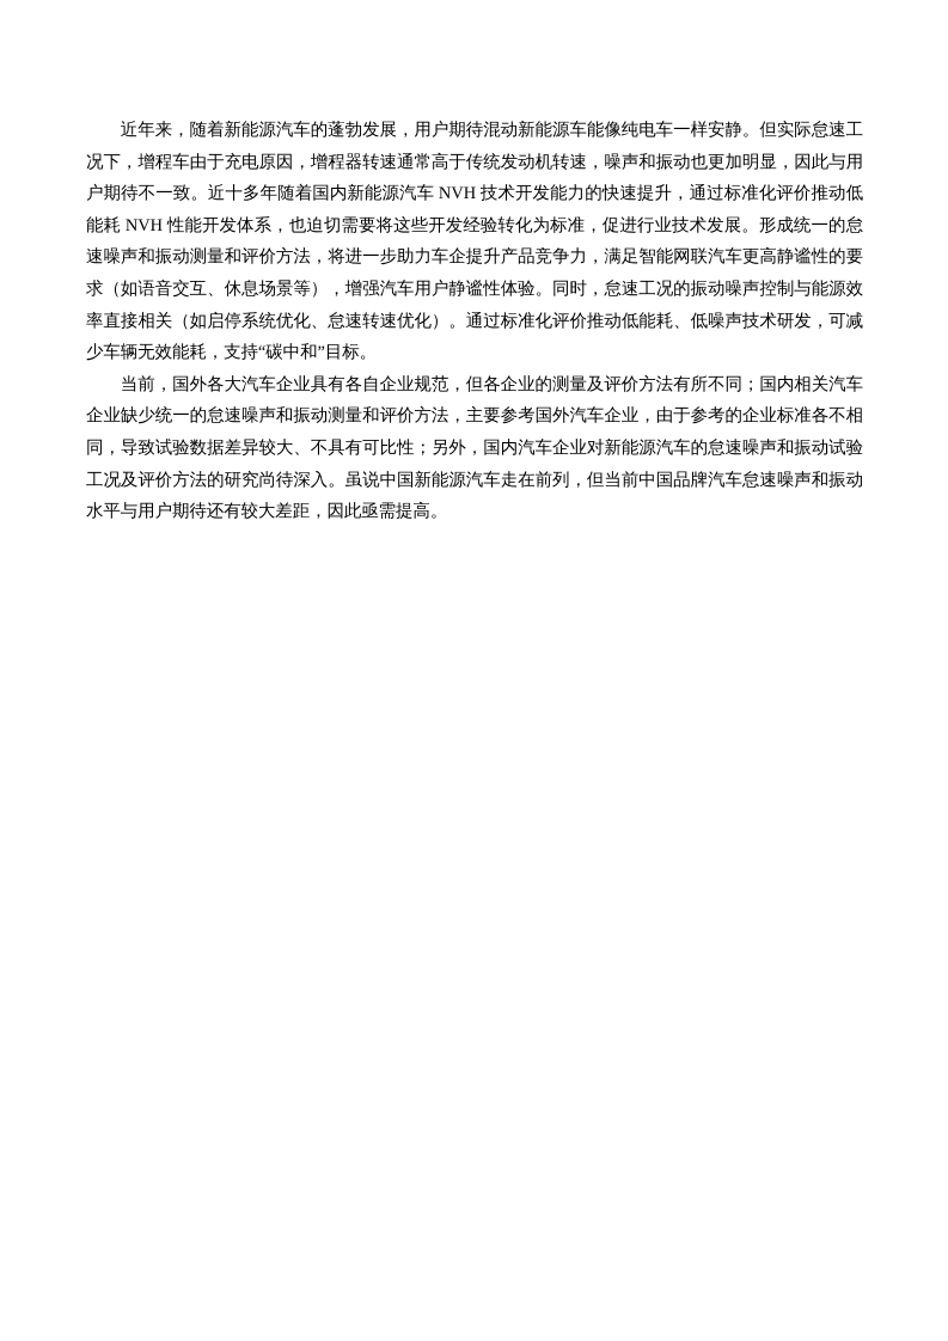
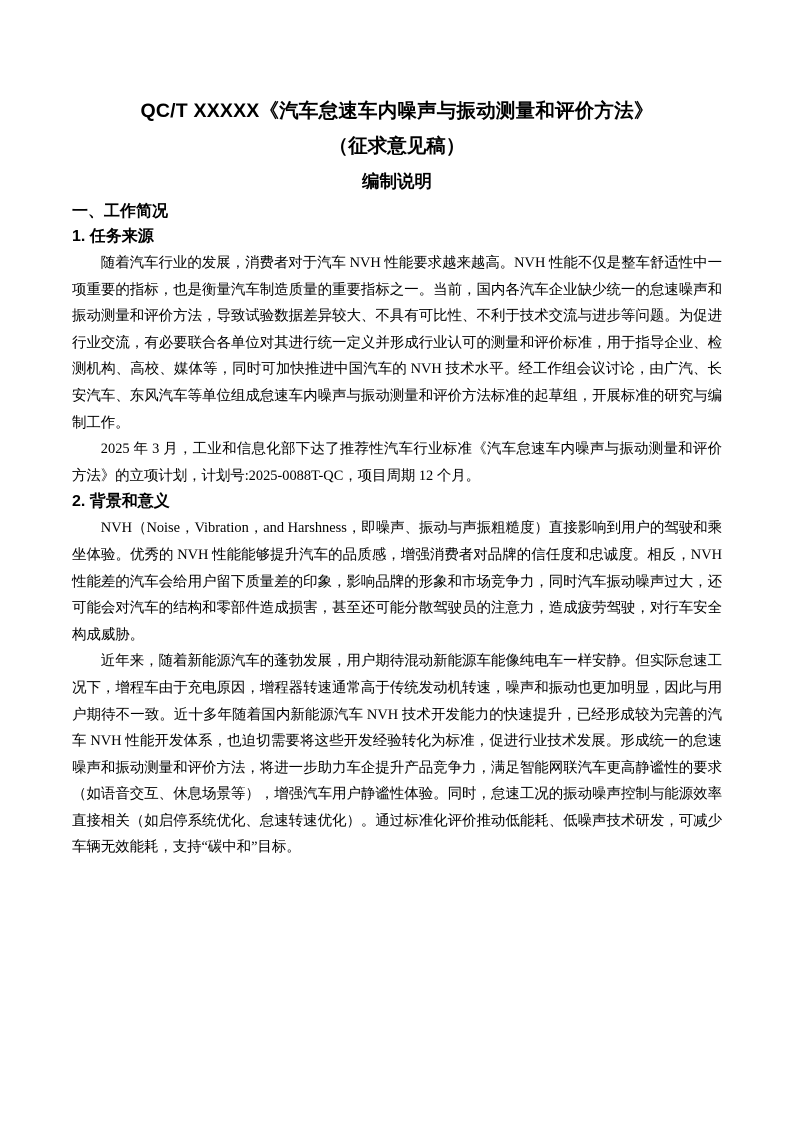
+ QC/T XXXXX《汽车怠速车内噪声与振动测量和评价方法》
+ （征求意见稿）
+ 编制说明
+ 一、工作简况
+ 1. 任务来源
+ 随着汽车行业的发展，消费者对于汽车 NVH 性能要求越来越高。NVH 性能不仅是整车舒适性中一项重要的指标，也是衡量汽车制造质量的重要指标之一。当前，国内各汽车企业缺少统一的怠速噪声和振动测量和评价方法，导致试验数据差异较大、不具有可比性、不利于技术交流与进步等问题。为促进行业交流，有必要联合各单位对其进行统一定义并形成行业认可的测量和评价标准，用于指导企业、检测机构、高校、媒体等，同时可加快推进中国汽车的 NVH 技术水平。经工作组会议讨论，由广汽、长安汽车、东风汽车等单位组成怠速车内噪声与振动测量和评价方法标准的起草组，开展标准的研究与编制工作。
+ 2025 年 3 月，工业和信息化部下达了推荐性汽车行业标准《汽车怠速车内噪声与振动测量和评价方法》的立项计划，计划号:2025-0088T-QC，项目周期 12 个月。
+ 2. 背景和意义
+ NVH（Noise，Vibration，and Harshness，即噪声、振动与声振粗糙度）直接影响到用户的驾驶和乘坐体验。优秀的 NVH 性能能够提升汽车的品质感，增强消费者对品牌的信任度和忠诚度。相反，NVH 性能差的汽车会给用户留下质量差的印象，影响品牌的形象和市场竞争力，同时汽车振动噪声过大，还可能会对汽车的结构和零部件造成损害，甚至还可能分散驾驶员的注意力，造成疲劳驾驶，对行车安全构成威胁。
- 近年来，随着新能源汽车的蓬勃发展，用户期待混动新能源车能像纯电车一样安静。但实际怠速工况下，增程车由于充电原因，增程器转速通常高于传统发动机转速，噪声和振动也更加明显，因此与用户期待不一致。近十多年随着国内新能源汽车 NVH 技术开发能力的快速提升，通过标准化评价推动低能耗 NVH 性能开发体系，也迫切需要将这些开发经验转化为标准，促进行业技术发展。形成统一的怠速噪声和振动测量和评价方法，将进一步助力车企提升产品竞争力，满足智能网联汽车更高静谧性的要求（如语音交互、休息场景等），增强汽车用户静谧性体验。同时，怠速工况的振动噪声控制与能源效率直接相关（如启停系统优化、怠速转速优化）。通过标准化评价推动低能耗、低噪声技术研发，可减少车辆无效能耗，支持“碳中和”目标。
+ 近年来，随着新能源汽车的蓬勃发展，用户期待混动新能源车能像纯电车一样安静。但实际怠速工况下，增程车由于充电原因，增程器转速通常高于传统发动机转速，噪声和振动也更加明显，因此与用户期待不一致。近十多年随着国内新能源汽车 NVH 技术开发能力的快速提升，已经形成较为完善的汽车 NVH 性能开发体系，也迫切需要将这些开发经验转化为标准，促进行业技术发展。形成统一的怠速噪声和振动测量和评价方法，将进一步助力车企提升产品竞争力，满足智能网联汽车更高静谧性的要求（如语音交互、休息场景等），增强汽车用户静谧性体验。同时，怠速工况的振动噪声控制与能源效率直接相关（如启停系统优化、怠速转速优化）。通过标准化评价推动低能耗、低噪声技术研发，可减少车辆无效能耗，支持“碳中和”目标。
- 当前，国外各大汽车企业具有各自企业规范，但各企业的测量及评价方法有所不同；国内相关汽车企业缺少统一的怠速噪声和振动测量和评价方法，主要参考国外汽车企业，由于参考的企业标准各不相同，导致试验数据差异较大、不具有可比性；另外，国内汽车企业对新能源汽车的怠速噪声和振动试验工况及评价方法的研究尚待深入。虽说中国新能源汽车走在前列，但当前中国品牌汽车怠速噪声和振动水平与用户期待还有较大差距，因此亟需提高。
